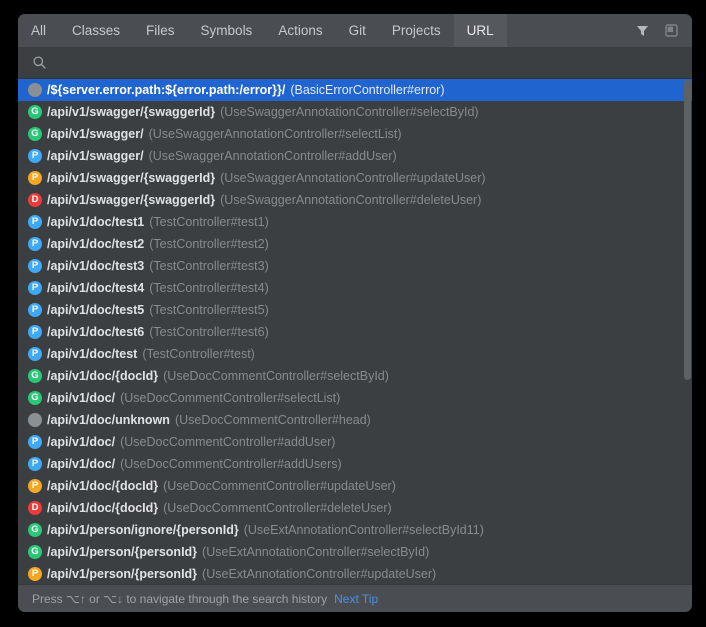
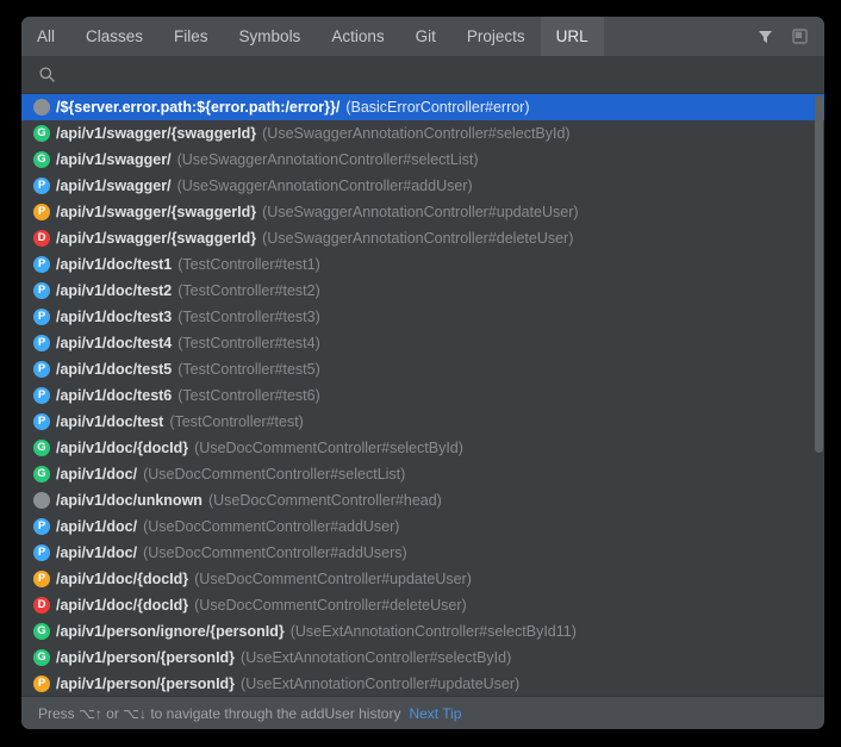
  All
  Classes
  Files
  Symbols
  Actions
  Git
  Projects
  URL
  /${server.error.path:${error.path:/error}}/
  (BasicErrorController#error)
  G
  /api/v1/swagger/{swaggerId}
  (UseSwaggerAnnotationController#selectById)
  G
  /api/v1/swagger/
  (UseSwaggerAnnotationController#selectList)
  P
  /api/v1/swagger/
  (UseSwaggerAnnotationController#addUser)
  P
  /api/v1/swagger/{swaggerId}
  (UseSwaggerAnnotationController#updateUser)
  D
  /api/v1/swagger/{swaggerId}
  (UseSwaggerAnnotationController#deleteUser)
  P
  /api/v1/doc/test1
  (TestController#test1)
  P
  /api/v1/doc/test2
  (TestController#test2)
  P
  /api/v1/doc/test3
  (TestController#test3)
  P
  /api/v1/doc/test4
  (TestController#test4)
  P
  /api/v1/doc/test5
  (TestController#test5)
  P
  /api/v1/doc/test6
  (TestController#test6)
  P
  /api/v1/doc/test
  (TestController#test)
  G
  /api/v1/doc/{docId}
  (UseDocCommentController#selectById)
  G
  /api/v1/doc/
  (UseDocCommentController#selectList)
  /api/v1/doc/unknown
  (UseDocCommentController#head)
  P
  /api/v1/doc/
  (UseDocCommentController#addUser)
  P
  /api/v1/doc/
  (UseDocCommentController#addUsers)
  P
  /api/v1/doc/{docId}
  (UseDocCommentController#updateUser)
  D
  /api/v1/doc/{docId}
  (UseDocCommentController#deleteUser)
  G
  /api/v1/person/ignore/{personId}
  (UseExtAnnotationController#selectById11)
  G
  /api/v1/person/{personId}
  (UseExtAnnotationController#selectById)
  P
  /api/v1/person/{personId}
  (UseExtAnnotationController#updateUser)
- Press ⌥↑ or ⌥↓ to navigate through the search history
+ Press ⌥↑ or ⌥↓ to navigate through the addUser history
  Next Tip
